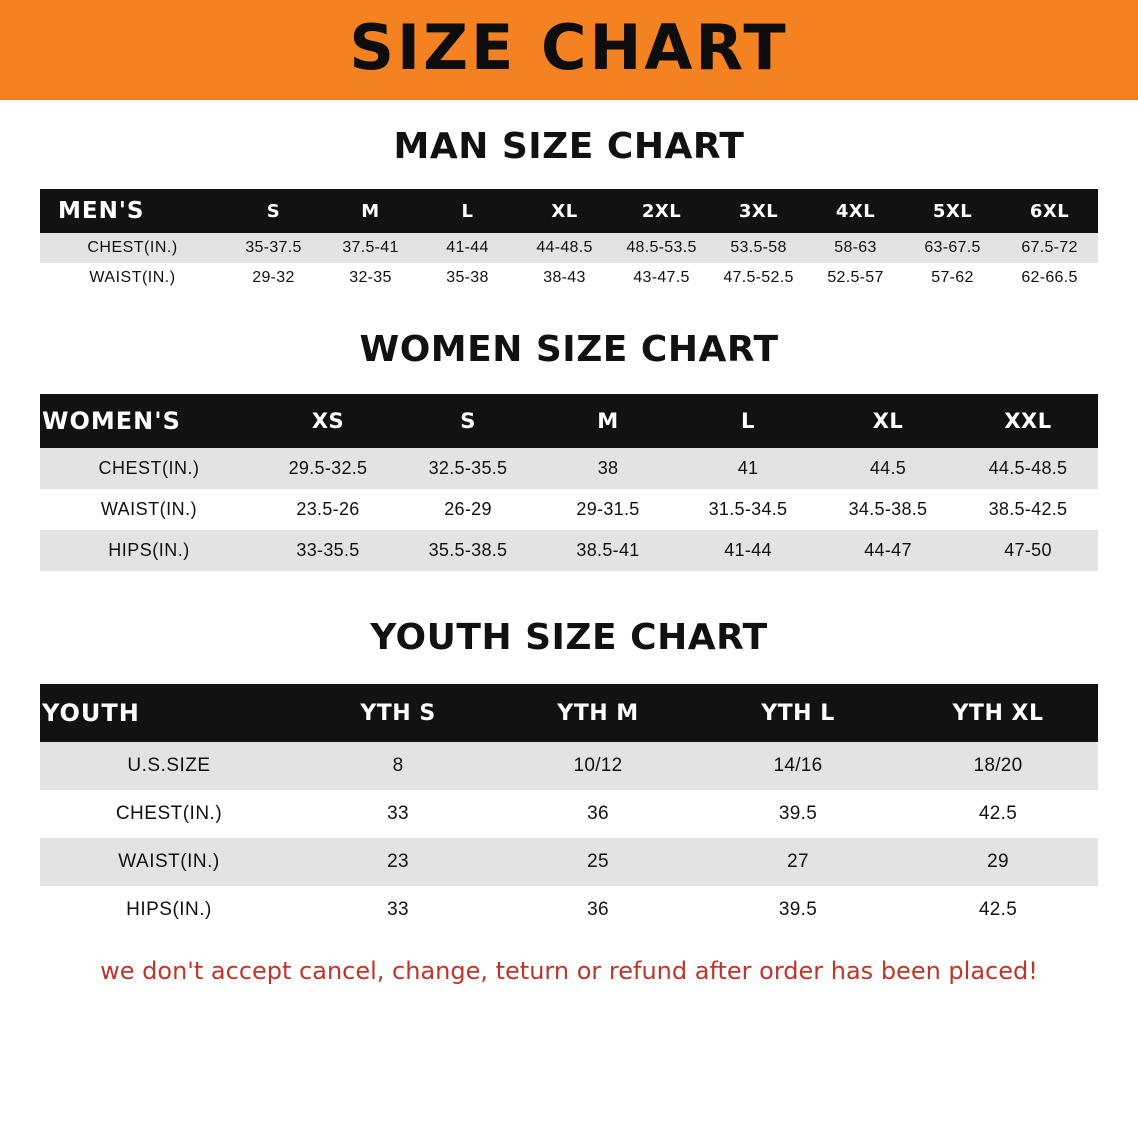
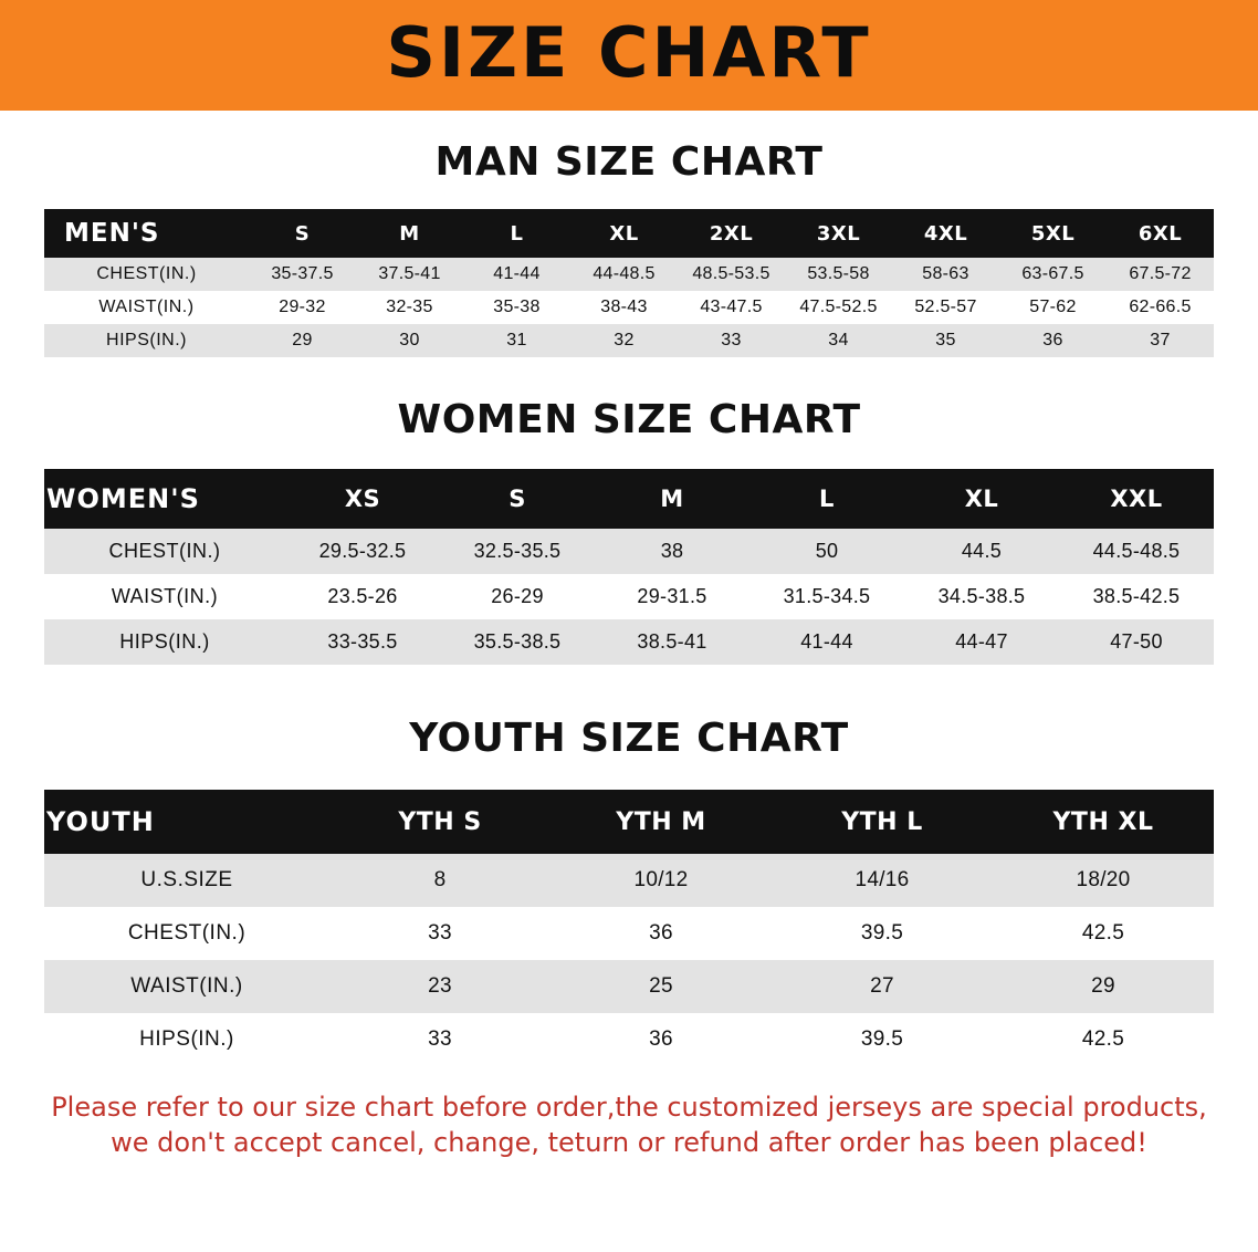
  SIZE CHART
  MAN SIZE CHART
  MEN'S	S	M	L	XL	2XL	3XL	4XL	5XL	6XL
  CHEST(IN.)	35-37.5	37.5-41	41-44	44-48.5	48.5-53.5	53.5-58	58-63	63-67.5	67.5-72
  WAIST(IN.)	29-32	32-35	35-38	38-43	43-47.5	47.5-52.5	52.5-57	57-62	62-66.5
+ HIPS(IN.)	29	30	31	32	33	34	35	36	37
  WOMEN SIZE CHART
  WOMEN'S	XS	S	M	L	XL	XXL
- CHEST(IN.)	29.5-32.5	32.5-35.5	38	41	44.5	44.5-48.5
+ CHEST(IN.)	29.5-32.5	32.5-35.5	38	50	44.5	44.5-48.5
  WAIST(IN.)	23.5-26	26-29	29-31.5	31.5-34.5	34.5-38.5	38.5-42.5
  HIPS(IN.)	33-35.5	35.5-38.5	38.5-41	41-44	44-47	47-50
  YOUTH SIZE CHART
  YOUTH	YTH S	YTH M	YTH L	YTH XL
  U.S.SIZE	8	10/12	14/16	18/20
  CHEST(IN.)	33	36	39.5	42.5
  WAIST(IN.)	23	25	27	29
  HIPS(IN.)	33	36	39.5	42.5
+ Please refer to our size chart before order,the customized jerseys are special products,
  we don't accept cancel, change, teturn or refund after order has been placed!
